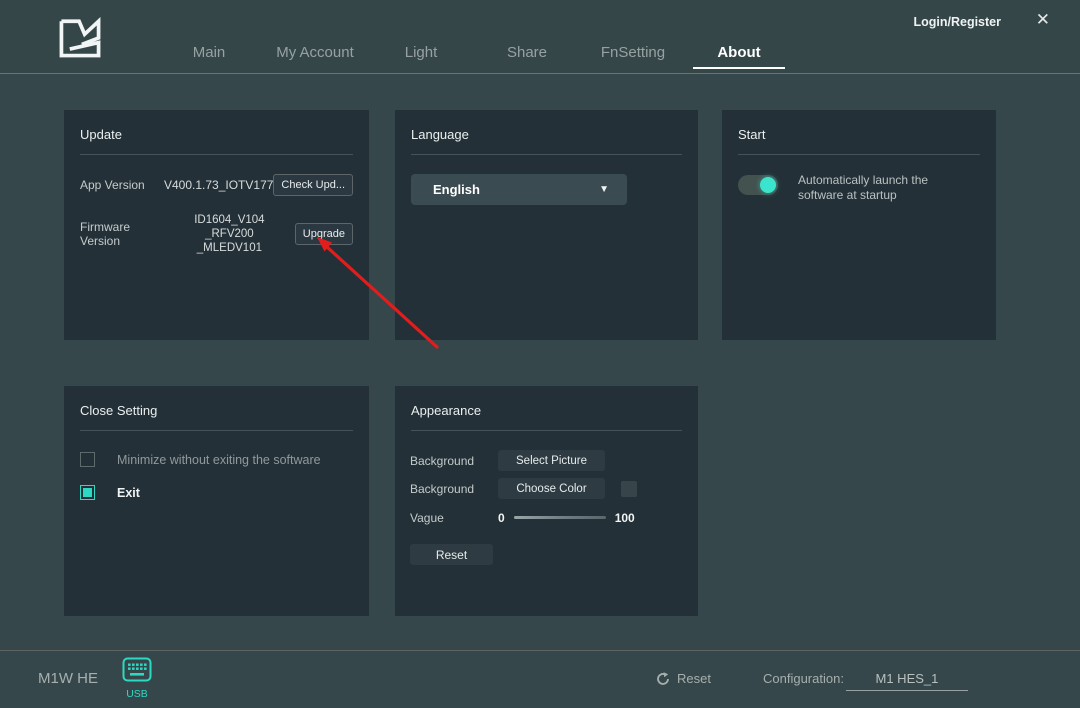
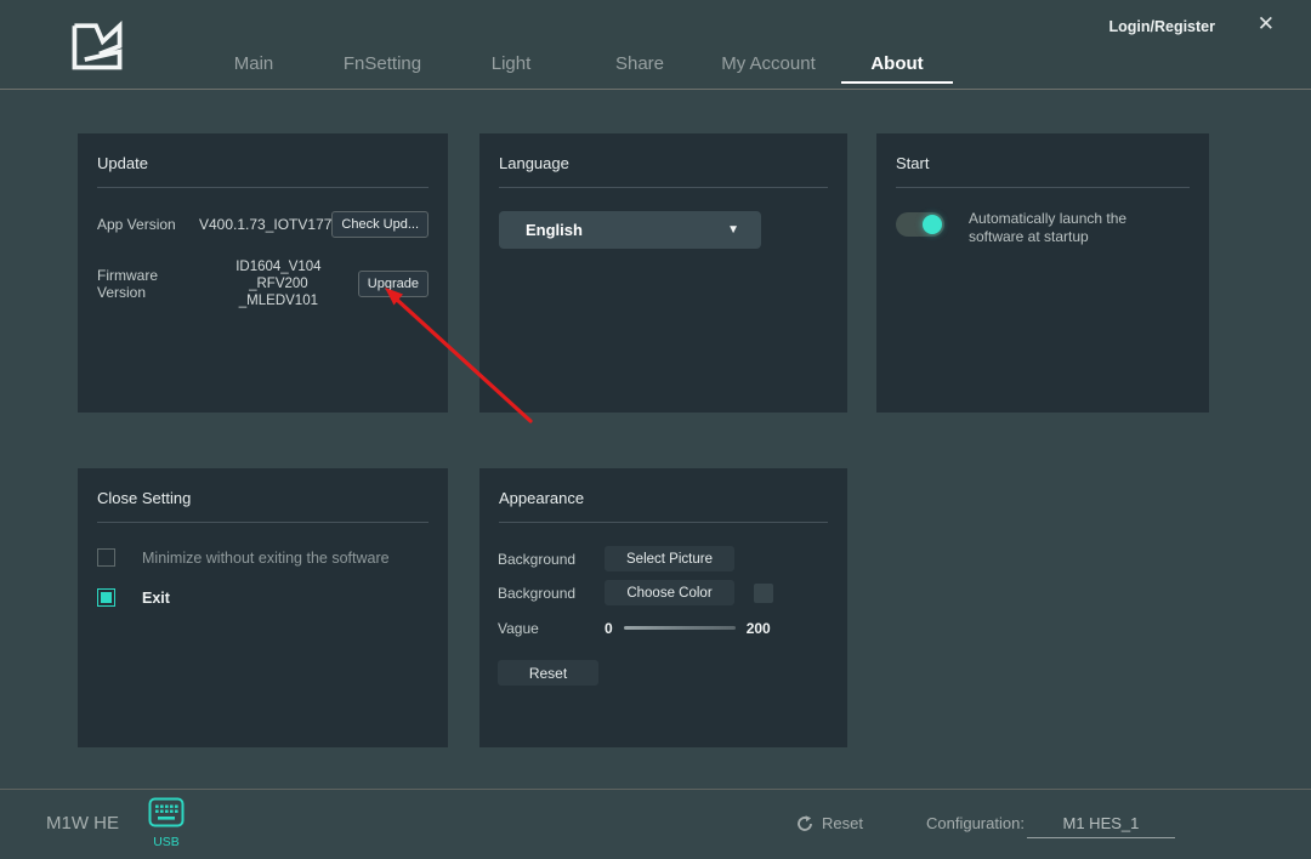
  Main
- My Account
+ FnSetting
  Light
  Share
- FnSetting
+ My Account
  About
  Login/Register
  ✕
  Update
  App Version
  V400.1.73_IOTV177
  Check Upd...
  Firmware Version
  ID1604_V104
  _RFV200
  _MLEDV101
  Upgrade
  Language
  English
  ▼
  Start
  Automatically launch the software at startup
  Close Setting
  Minimize without exiting the software
  Exit
  Appearance
  Background
  Select Picture
  Background
  Choose Color
  Vague
  0
- 100
+ 200
  Reset
  M1W HE
  USB
  Reset
  Configuration:
  M1 HES_1
